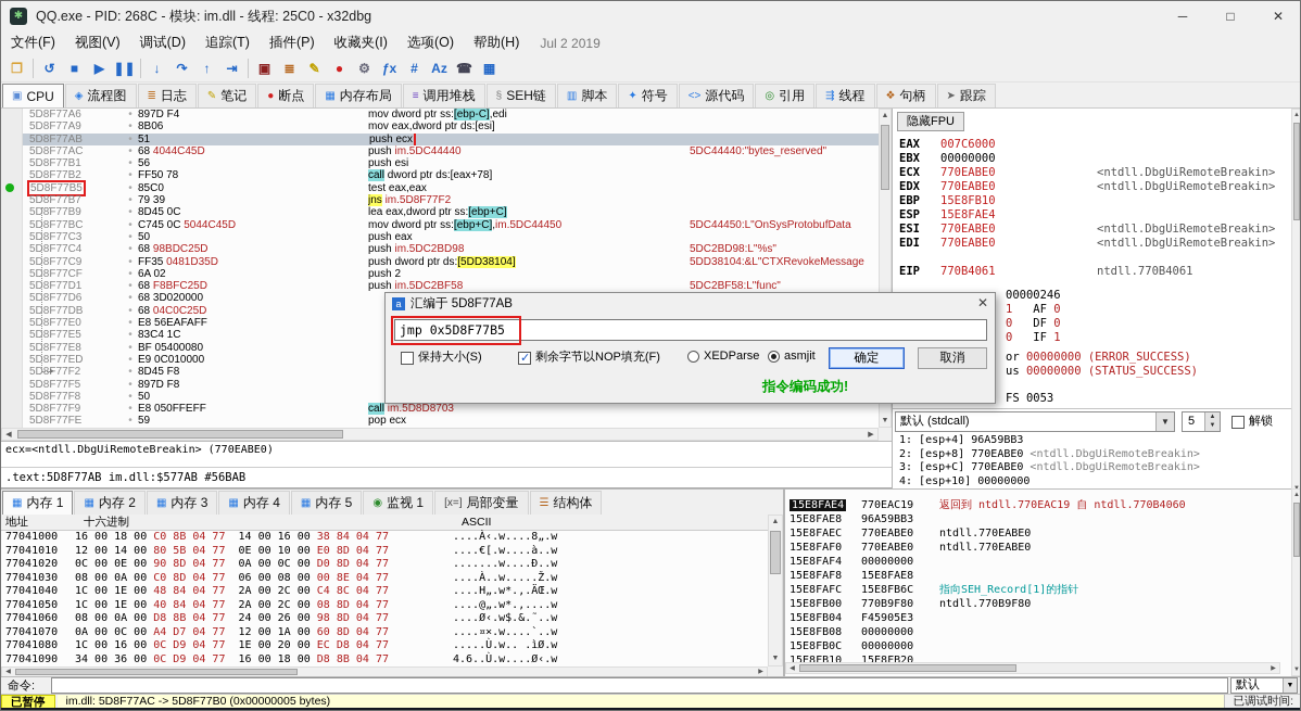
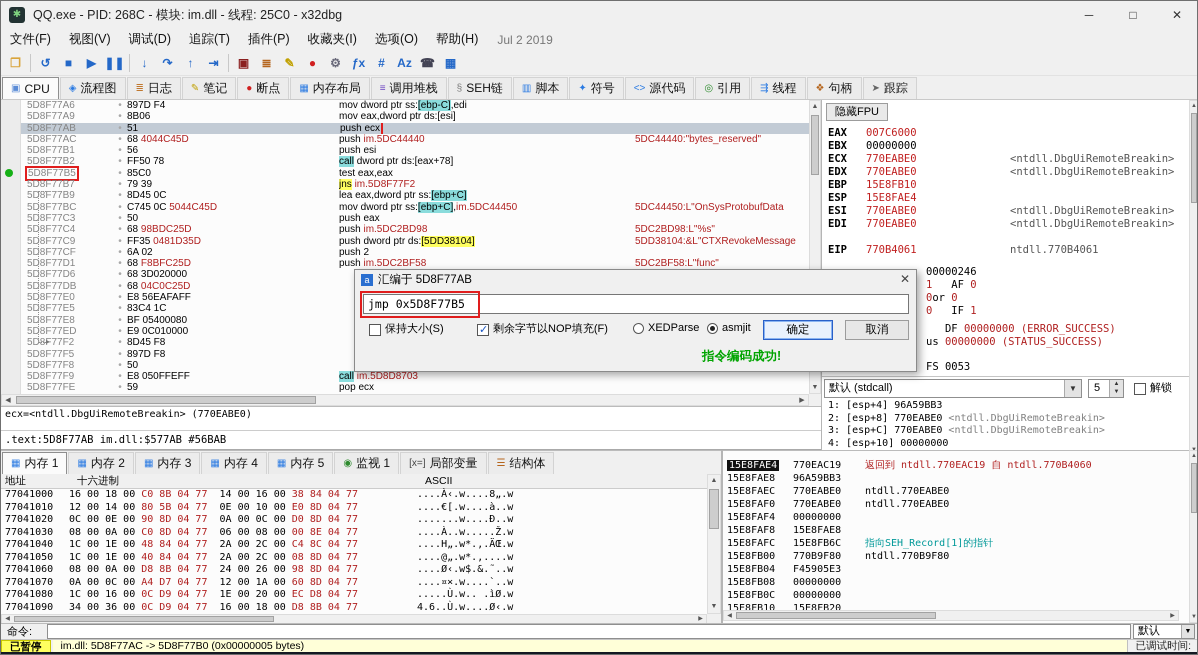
  ✱
  QQ.exe - PID: 268C - 模块: im.dll - 线程: 25C0 - x32dbg
  ─
  □
  ✕
  文件(F)
  视图(V)
  调试(D)
  追踪(T)
  插件(P)
  收藏夹(I)
  选项(O)
  帮助(H)
  Jul 2 2019
  ❐
  ↺
  ■
  ▶
  ❚❚
  ↓
  ↷
  ↑
  ⇥
  ▣
  ≣
  ✎
  ●
  ⚙
  ƒx
  #
  Az
  ☎
  ▦
  ▣
  CPU
  ◈
  流程图
  ≣
  日志
  ✎
  笔记
  ●
  断点
  ▦
  内存布局
  ≡
  调用堆栈
  §
  SEH链
  ▥
  脚本
  ✦
  符号
  <>
  源代码
  ◎
  引用
  ⇶
  线程
  ❖
  句柄
  ➤
  跟踪
  5D8F77A6
  •
  897D F4
  mov dword ptr ss:[ebp-C],edi
  5D8F77A9
  •
  8B06
  mov eax,dword ptr ds:[esi]
  5D8F77AB
  •
  51
  push ecx
  5D8F77AC
  •
  68 4044C45D
  push im.5DC44440
  5DC44440:"bytes_reserved"
  5D8F77B1
  •
  56
  push esi
  5D8F77B2
  •
  FF50 78
  call dword ptr ds:[eax+78]
  5D8F77B5
  •
  85C0
  test eax,eax
  5D8F77B7
  •
  79 39
  jns im.5D8F77F2
  5D8F77B9
  •
  8D45 0C
  lea eax,dword ptr ss:[ebp+C]
  5D8F77BC
  •
  C745 0C 5044C45D
  mov dword ptr ss:[ebp+C],im.5DC44450
  5DC44450:L"OnSysProtobufData
  5D8F77C3
  •
  50
  push eax
  5D8F77C4
  •
  68 98BDC25D
  push im.5DC2BD98
  5DC2BD98:L"%s"
  5D8F77C9
  •
  FF35 0481D35D
  push dword ptr ds:[5DD38104]
  5DD38104:&L"CTXRevokeMessage
  5D8F77CF
  •
  6A 02
  push 2
  5D8F77D1
  •
  68 F8BFC25D
  push im.5DC2BF58
  5DC2BF58:L"func"
  5D8F77D6
  •
  68 3D020000
  5D8F77DB
  •
  68 04C0C25D
  5D8F77E0
  •
  E8 56EAFAFF
  5D8F77E5
  •
  83C4 1C
  5D8F77E8
  •
  BF 05400080
  5D8F77ED
  •
  E9 0C010000
  5D8F77F2
  •
  8D45 F8
  5D8F77F5
  •
  897D F8
  5D8F77F8
  •
  50
  5D8F77F9
  •
  E8 050FFEFF
  call im.5D8D8703
  5D8F77FE
  •
  59
  pop ecx
  ▸
  ecx=<ntdll.DbgUiRemoteBreakin> (770EABE0)
  .text:5D8F77AB im.dll:$577AB #56BAB
  隐藏FPU
  EAX 007C6000
  EBX 00000000
  ECX 770EABE0
  <ntdll.DbgUiRemoteBreakin>
  EDX 770EABE0
  <ntdll.DbgUiRemoteBreakin>
  EBP 15E8FB10
  ESP 15E8FAE4
  ESI 770EABE0
  <ntdll.DbgUiRemoteBreakin>
  EDI 770EABE0
  <ntdll.DbgUiRemoteBreakin>
  EIP 770B4061
  ntdll.770B4061
  00000246
  1 AF 0
- 0 DF 0
+ 0or 0
  0 IF 1
- or 00000000 (ERROR_SUCCESS)
+ DF 00000000 (ERROR_SUCCESS)
  us 00000000 (STATUS_SUCCESS)
  FS 0053
  默认 (stdcall)
  ▼
  5
  解锁
  1: [esp+4] 96A59BB3
  2: [esp+8] 770EABE0 <ntdll.DbgUiRemoteBreakin>
  3: [esp+C] 770EABE0 <ntdll.DbgUiRemoteBreakin>
  4: [esp+10] 00000000
  ▦
  内存 1
  ▦
  内存 2
  ▦
  内存 3
  ▦
  内存 4
  ▦
  内存 5
  ◉
  监视 1
  [x=]
  局部变量
  ☰
  结构体
  地址
  十六进制
  ASCII
  77041000
  16 00 18 00 C0 8B 04 77 14 00 16 00 38 84 04 77
  ....À‹.w....8„.w
  77041010
  12 00 14 00 80 5B 04 77 0E 00 10 00 E0 8D 04 77
  ....€[.w....à..w
  77041020
  0C 00 0E 00 90 8D 04 77 0A 00 0C 00 D0 8D 04 77
  .......w....Ð..w
  77041030
  08 00 0A 00 C0 8D 04 77 06 00 08 00 00 8E 04 77
  ....À..w.....Ž.w
  77041040
  1C 00 1E 00 48 84 04 77 2A 00 2C 00 C4 8C 04 77
  ....H„.w*.,.ÄŒ.w
  77041050
  1C 00 1E 00 40 84 04 77 2A 00 2C 00 08 8D 04 77
  ....@„.w*.,....w
  77041060
  08 00 0A 00 D8 8B 04 77 24 00 26 00 98 8D 04 77
  ....Ø‹.w$.&.˜..w
  77041070
  0A 00 0C 00 A4 D7 04 77 12 00 1A 00 60 8D 04 77
  ....¤×.w....`..w
  77041080
  1C 00 16 00 0C D9 04 77 1E 00 20 00 EC D8 04 77
  .....Ù.w.. .ìØ.w
  77041090
  34 00 36 00 0C D9 04 77 16 00 18 00 D8 8B 04 77
  4.6..Ù.w....Ø‹.w
  15E8FAE4
  770EAC19
  返回到 ntdll.770EAC19 自 ntdll.770B4060
  15E8FAE8
  96A59BB3
  15E8FAEC
  770EABE0
  ntdll.770EABE0
  15E8FAF0
  770EABE0
  ntdll.770EABE0
  15E8FAF4
  00000000
  15E8FAF8
  15E8FAE8
  15E8FAFC
  15E8FB6C
  指向SEH_Record[1]的指针
  15E8FB00
  770B9F80
  ntdll.770B9F80
  15E8FB04
  F45905E3
  15E8FB08
  00000000
  15E8FB0C
  00000000
  15E8FB10
  15E8FB20
  命令:
  默认
  已暂停
  im.dll: 5D8F77AC -> 5D8F77B0 (0x00000005 bytes)
  已调试时间:
  a
  汇编于 5D8F77AB
  ✕
  jmp 0x5D8F77B5
  保持大小(S)
  剩余字节以NOP填充(F)
  XEDParse
  asmjit
  确定
  取消
  指令编码成功!
